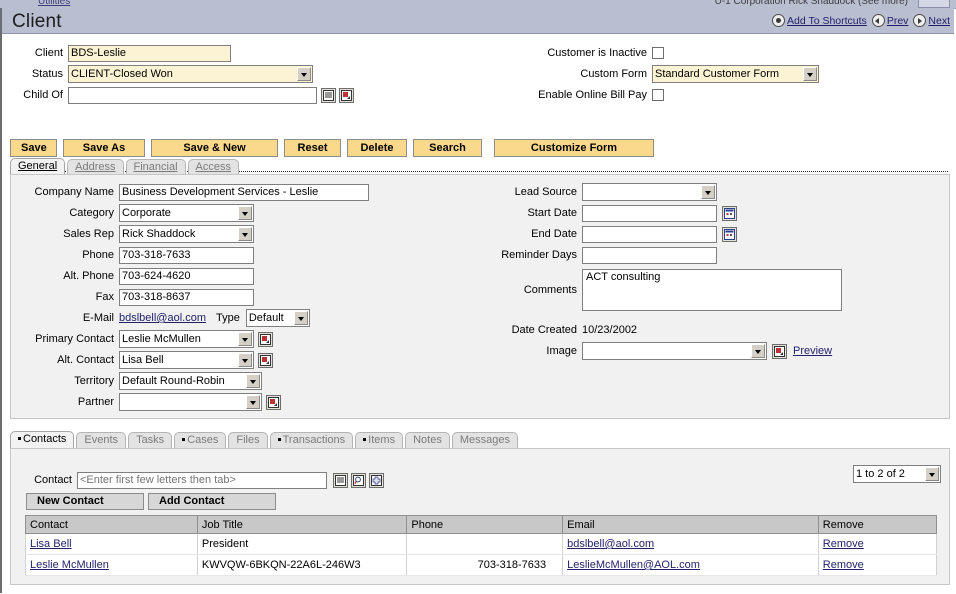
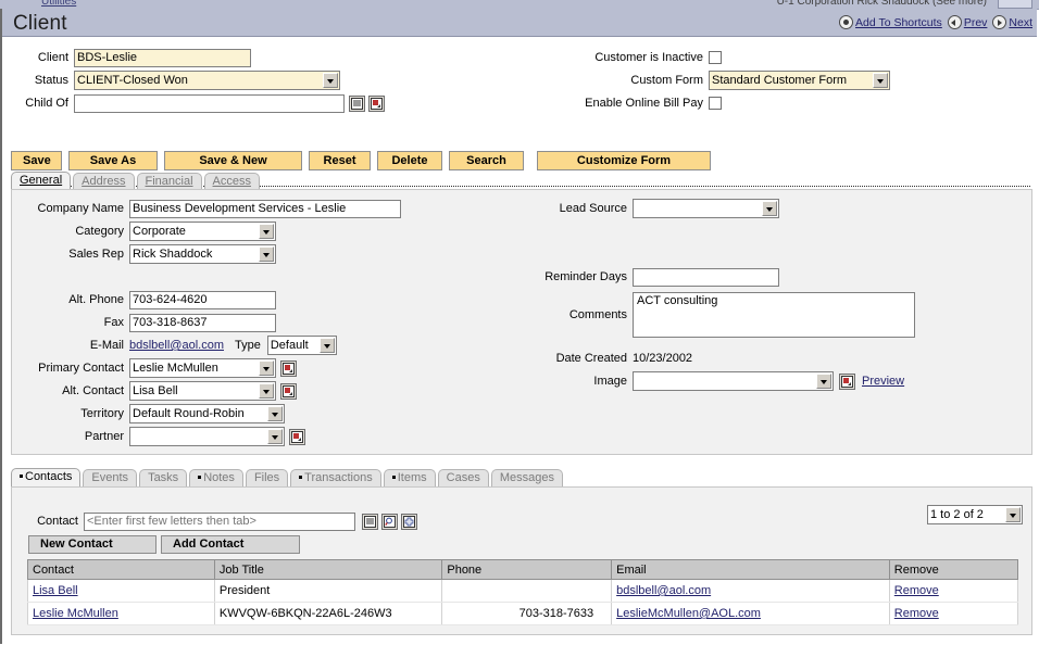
  Utilities
  U-1 Corporation Rick Shaddock (See more)
  Client
  Add To Shortcuts
  Prev
  Next
  Client
  BDS-Leslie
  Status
  CLIENT-Closed Won
  Child Of
  Customer is Inactive
  Custom Form
  Standard Customer Form
  Enable Online Bill Pay
  Save
  Save As
  Save & New
  Reset
  Delete
  Search
  Customize Form
  General
  Address
  Financial
  Access
  Company Name
  Business Development Services - Leslie
  Category
  Corporate
  Sales Rep
  Rick Shaddock
- Phone
- 703-318-7633
  Alt. Phone
  703-624-4620
  Fax
  703-318-8637
  E-Mail
  bdslbell@aol.com
  Type
  Default
  Primary Contact
  Leslie McMullen
  Alt. Contact
  Lisa Bell
  Territory
  Default Round-Robin
  Partner
  Lead Source
- Start Date
- End Date
  Reminder Days
  Comments
  ACT consulting
  Date Created
  10/23/2002
  Image
  Preview
  Contacts
  Events
  Tasks
- Cases
+ Notes
  Files
  Transactions
  Items
- Notes
+ Cases
  Messages
  Contact
  <Enter first few letters then tab>
  New Contact
  Add Contact
  1 to 2 of 2
  Contact	Job Title	Phone	Email	Remove
  Lisa Bell	President		bdslbell@aol.com	Remove
  Leslie McMullen	KWVQW-6BKQN-22A6L-246W3	703-318-7633	LeslieMcMullen@AOL.com	Remove
